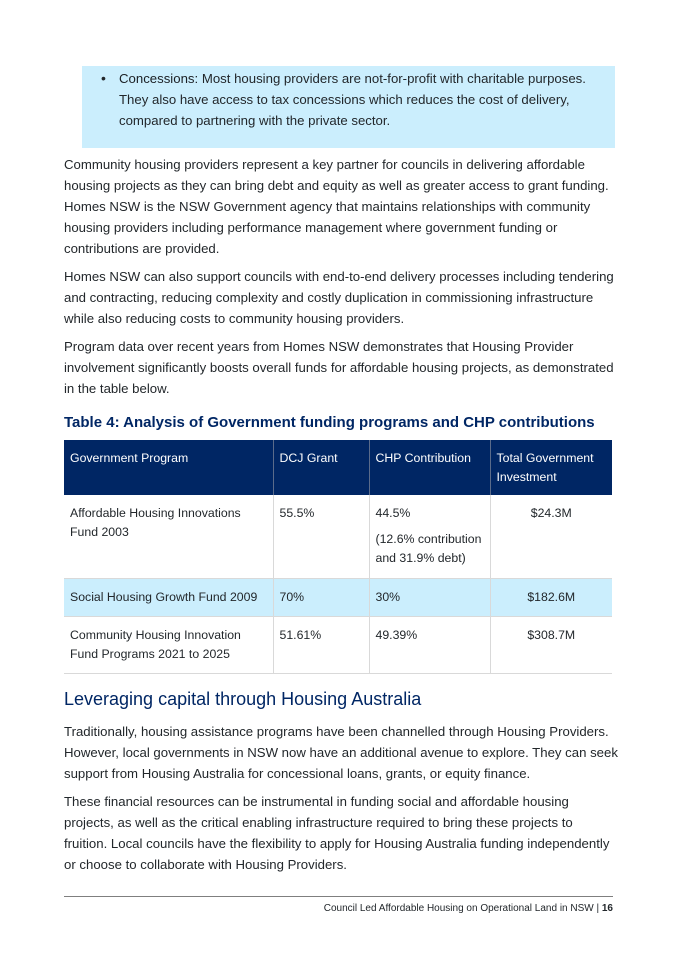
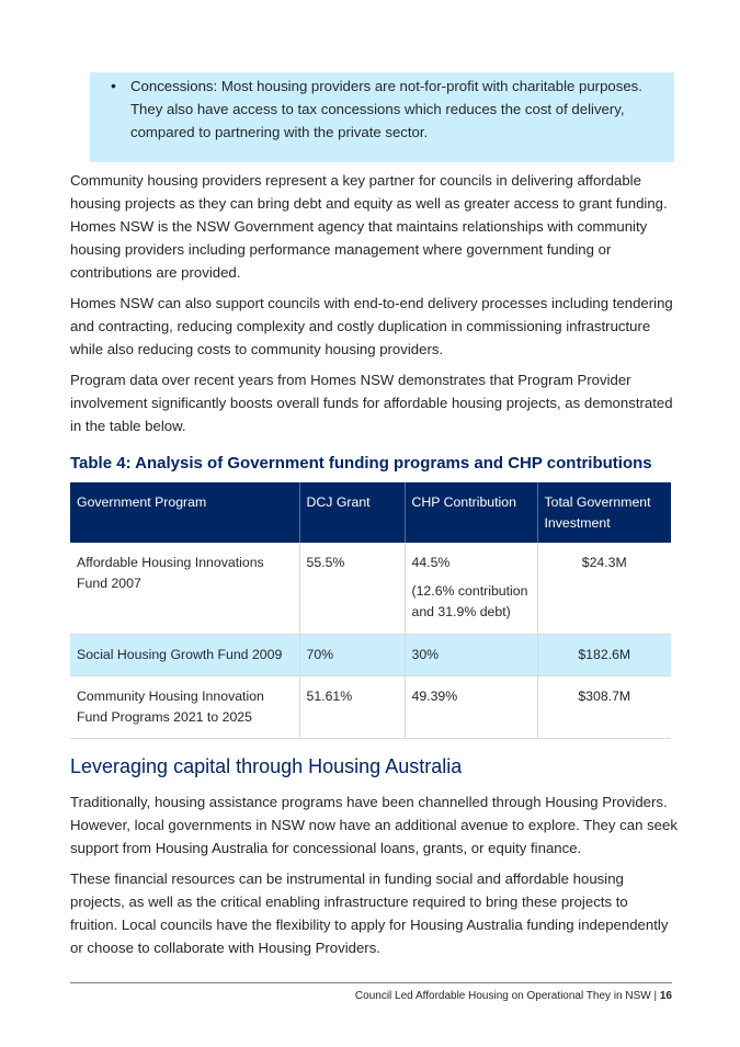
  Concessions: Most housing providers are not-for-profit with charitable purposes. They also have access to tax concessions which reduces the cost of delivery, compared to partnering with the private sector.
  Community housing providers represent a key partner for councils in delivering affordable housing projects as they can bring debt and equity as well as greater access to grant funding. Homes NSW is the NSW Government agency that maintains relationships with community housing providers including performance management where government funding or contributions are provided.
  Homes NSW can also support councils with end-to-end delivery processes including tendering and contracting, reducing complexity and costly duplication in commissioning infrastructure while also reducing costs to community housing providers.
- Program data over recent years from Homes NSW demonstrates that Housing Provider involvement significantly boosts overall funds for affordable housing projects, as demonstrated in the table below.
+ Program data over recent years from Homes NSW demonstrates that Program Provider involvement significantly boosts overall funds for affordable housing projects, as demonstrated in the table below.
  Table 4: Analysis of Government funding programs and CHP contributions
  Government Program	DCJ Grant	CHP Contribution	Total Government Investment
- Affordable Housing Innovations Fund 2003	55.5%	44.5%(12.6% contribution and 31.9% debt)	$24.3M
+ Affordable Housing Innovations Fund 2007	55.5%	44.5%(12.6% contribution and 31.9% debt)	$24.3M
  Social Housing Growth Fund 2009	70%	30%	$182.6M
  Community Housing Innovation Fund Programs 2021 to 2025	51.61%	49.39%	$308.7M
  Leveraging capital through Housing Australia
  Traditionally, housing assistance programs have been channelled through Housing Providers. However, local governments in NSW now have an additional avenue to explore. They can seek support from Housing Australia for concessional loans, grants, or equity finance.
  These financial resources can be instrumental in funding social and affordable housing projects, as well as the critical enabling infrastructure required to bring these projects to fruition. Local councils have the flexibility to apply for Housing Australia funding independently or choose to collaborate with Housing Providers.
- Council Led Affordable Housing on Operational Land in NSW | 16
+ Council Led Affordable Housing on Operational They in NSW | 16
